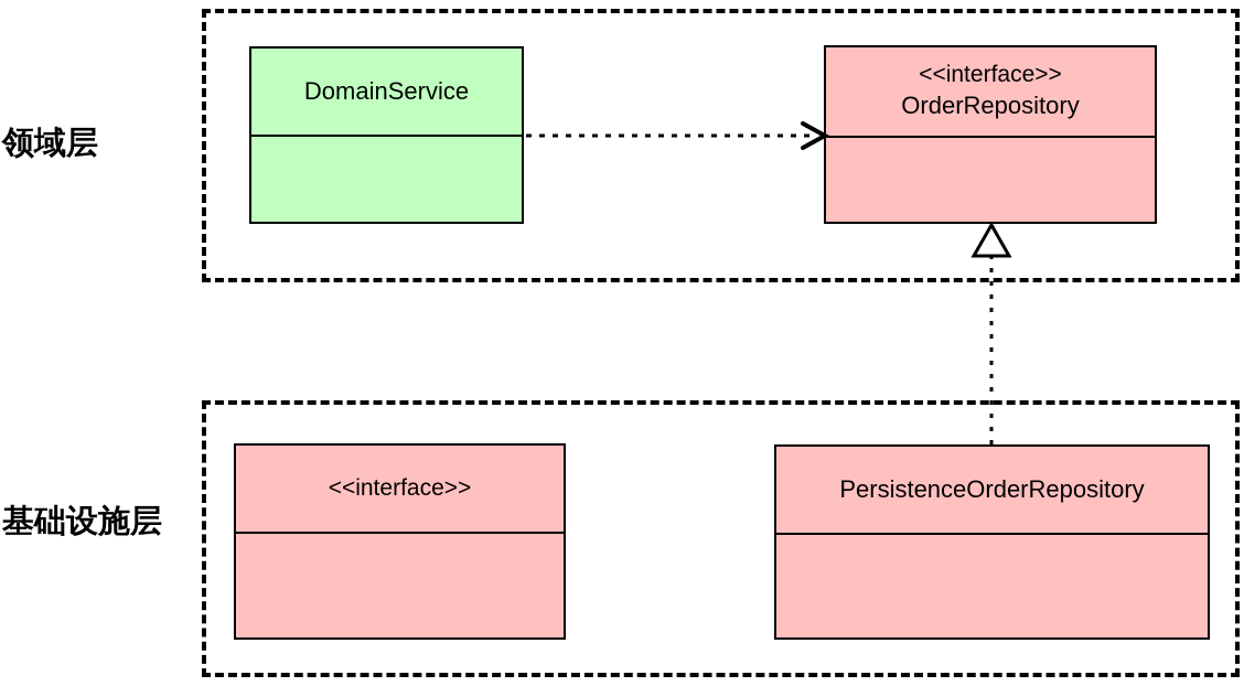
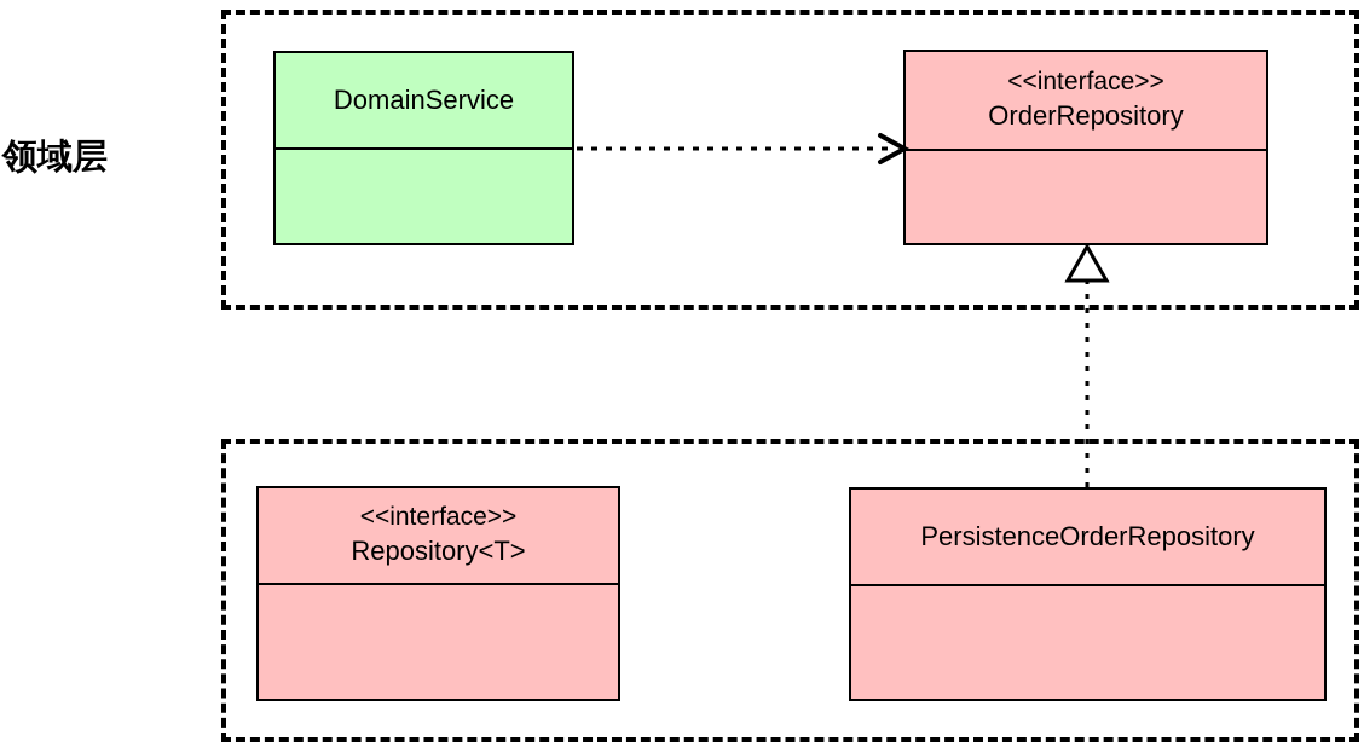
  领域层
  DomainService
  <<interface>>
  OrderRepository
- 基础设施层
  <<interface>>
+ Repository<T>
  PersistenceOrderRepository
